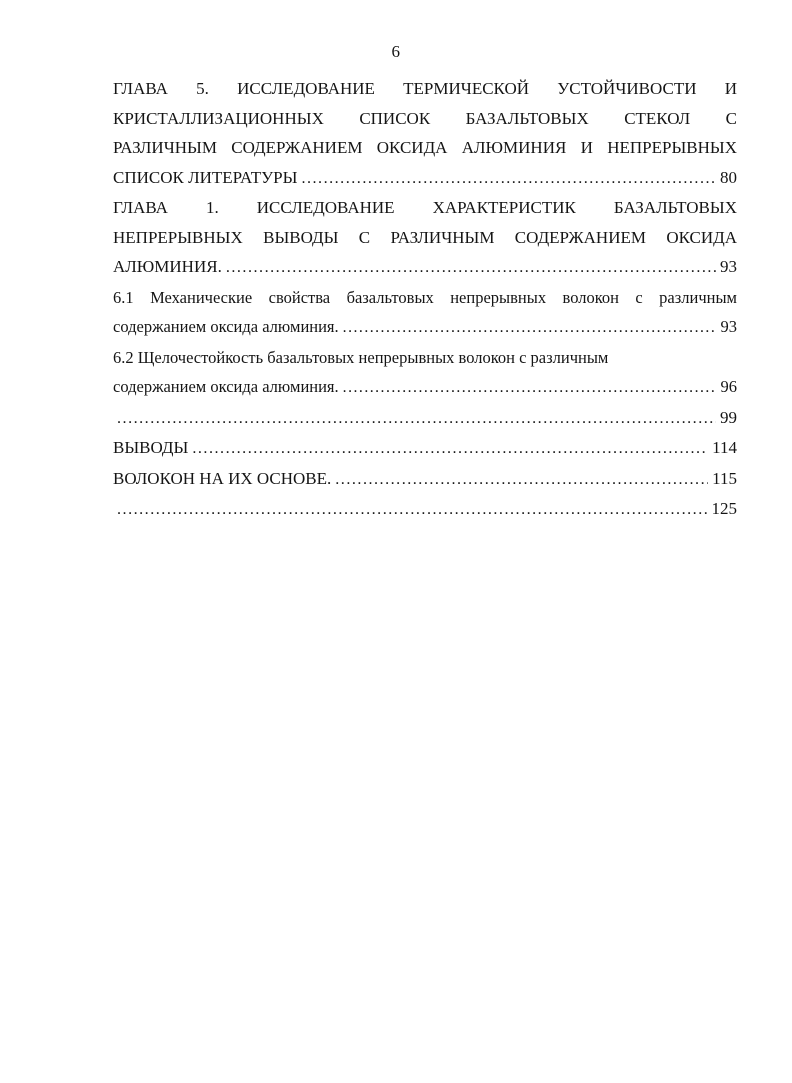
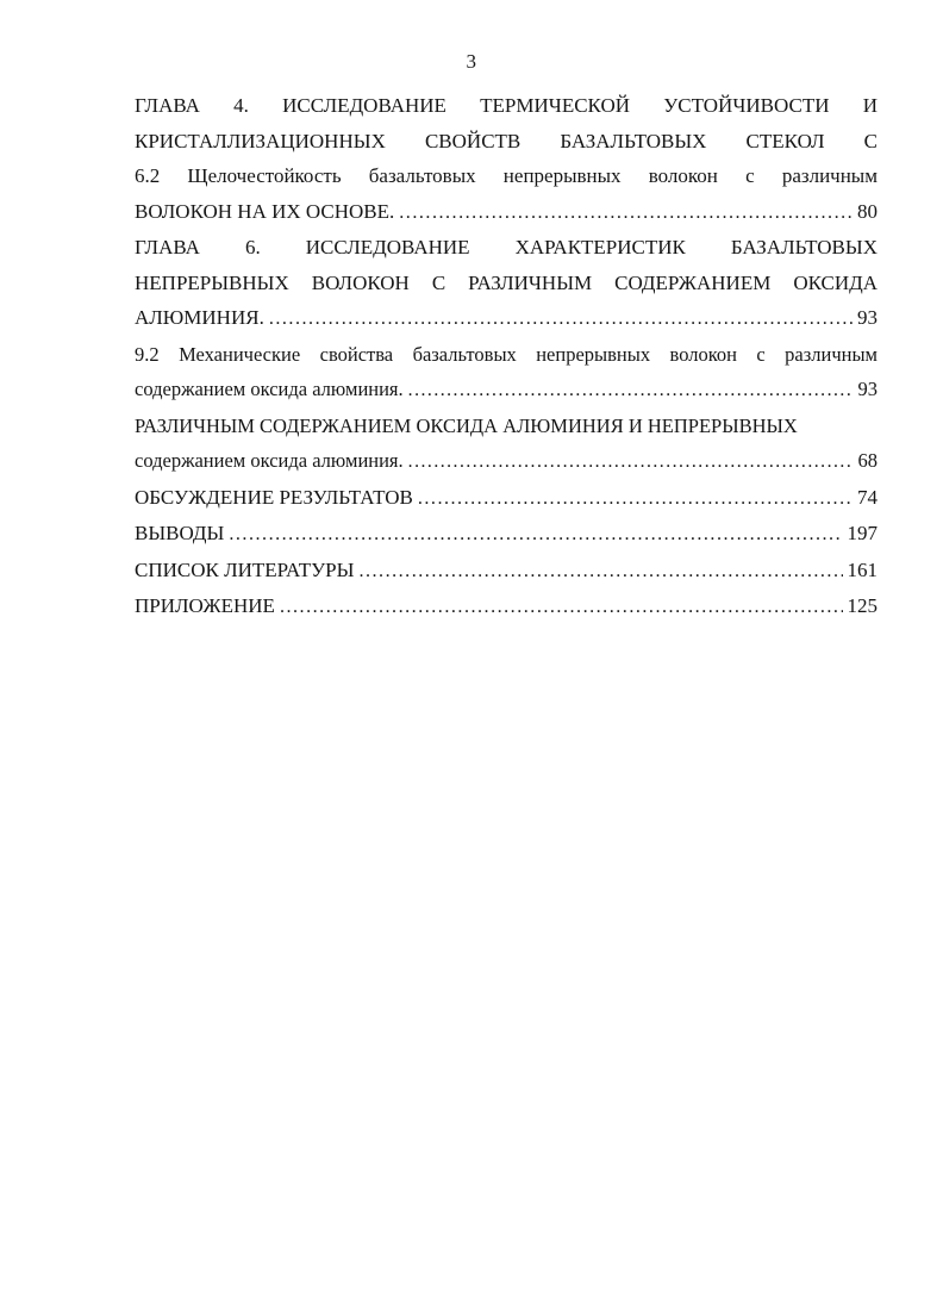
- 6
+ 3
- ГЛАВА 5. ИССЛЕДОВАНИЕ ТЕРМИЧЕСКОЙ УСТОЙЧИВОСТИ И
+ ГЛАВА 4. ИССЛЕДОВАНИЕ ТЕРМИЧЕСКОЙ УСТОЙЧИВОСТИ И
- КРИСТАЛЛИЗАЦИОННЫХ СПИСОК БАЗАЛЬТОВЫХ СТЕКОЛ С
+ КРИСТАЛЛИЗАЦИОННЫХ СВОЙСТВ БАЗАЛЬТОВЫХ СТЕКОЛ С
- РАЗЛИЧНЫМ СОДЕРЖАНИЕМ ОКСИДА АЛЮМИНИЯ И НЕПРЕРЫВНЫХ
+ 6.2 Щелочестойкость базальтовых непрерывных волокон с различным
- СПИСОК ЛИТЕРАТУРЫ
+ ВОЛОКОН НА ИХ ОСНОВЕ.
  80
- ГЛАВА 1. ИССЛЕДОВАНИЕ ХАРАКТЕРИСТИК БАЗАЛЬТОВЫХ
+ ГЛАВА 6. ИССЛЕДОВАНИЕ ХАРАКТЕРИСТИК БАЗАЛЬТОВЫХ
- НЕПРЕРЫВНЫХ ВЫВОДЫ С РАЗЛИЧНЫМ СОДЕРЖАНИЕМ ОКСИДА
+ НЕПРЕРЫВНЫХ ВОЛОКОН С РАЗЛИЧНЫМ СОДЕРЖАНИЕМ ОКСИДА
  АЛЮМИНИЯ.
  93
- 6.1 Механические свойства базальтовых непрерывных волокон с различным
+ 9.2 Механические свойства базальтовых непрерывных волокон с различным
  содержанием оксида алюминия.
  93
- 6.2 Щелочестойкость базальтовых непрерывных волокон с различным
+ РАЗЛИЧНЫМ СОДЕРЖАНИЕМ ОКСИДА АЛЮМИНИЯ И НЕПРЕРЫВНЫХ
  содержанием оксида алюминия.
- 96
+ 68
+ ОБСУЖДЕНИЕ РЕЗУЛЬТАТОВ
- 99
+ 74
  ВЫВОДЫ
- 114
+ 197
- ВОЛОКОН НА ИХ ОСНОВЕ.
+ СПИСОК ЛИТЕРАТУРЫ
- 115
+ 161
+ ПРИЛОЖЕНИЕ
  125
